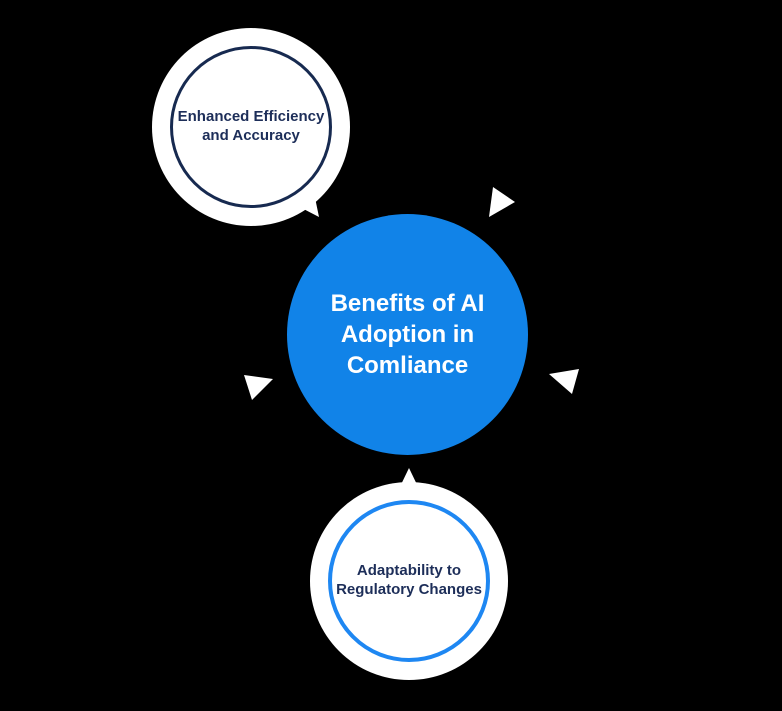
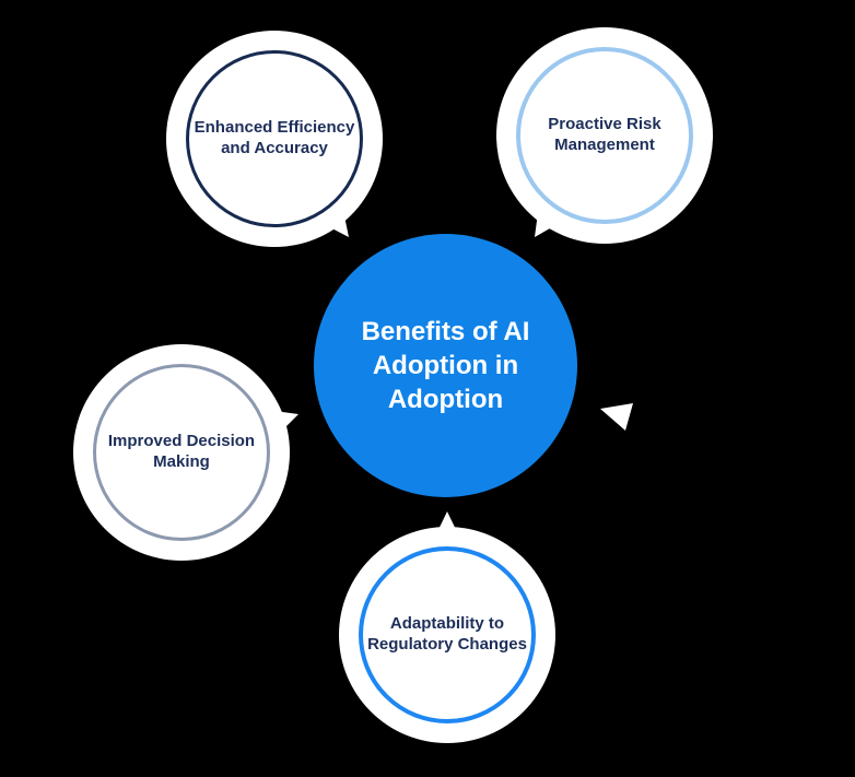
  Enhanced Efficiency and Accuracy
+ Proactive Risk Management
+ Improved Decision Making
  Adaptability to Regulatory Changes
- Benefits of AI Adoption in Comliance
+ Benefits of AI Adoption in Adoption
